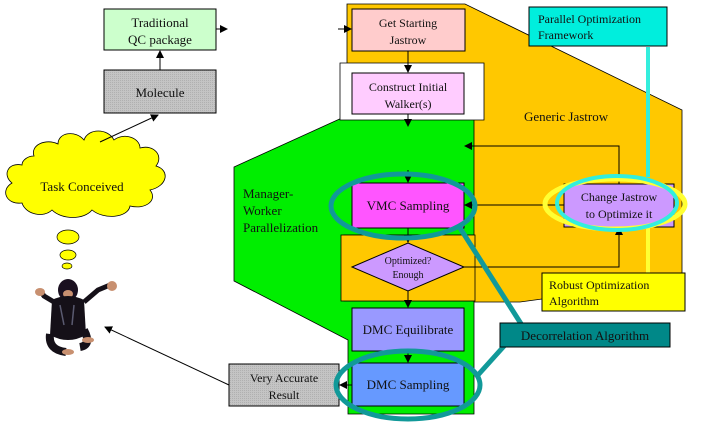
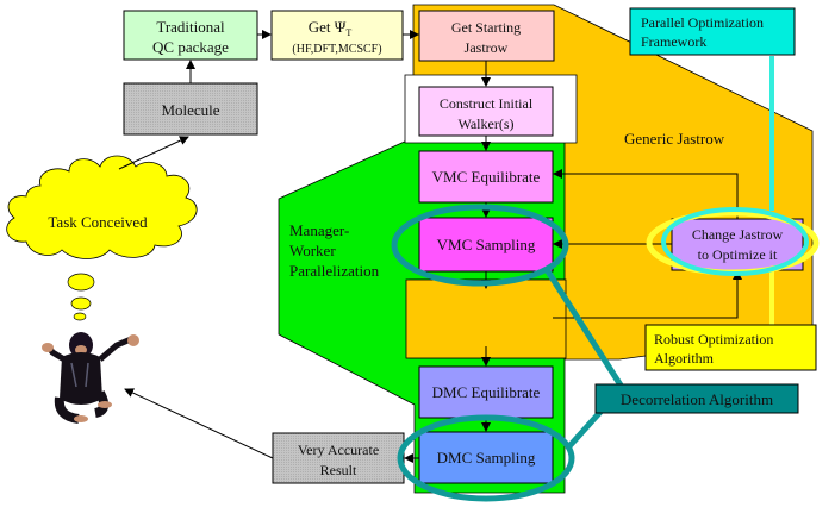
  Generic Jastrow
  Manager-
  Worker
  Parallelization
  Traditional
  QC package
+ Get ΨT
+ (HF,DFT,MCSCF)
  Get Starting
  Jastrow
  Construct Initial
  Walker(s)
+ VMC Equilibrate
  VMC Sampling
- Optimized?
- Enough
  DMC Equilibrate
  DMC Sampling
  Very Accurate
  Result
  Molecule
  Change Jastrow
  to Optimize it
  Task Conceived
  Parallel Optimization
  Framework
  Robust Optimization
  Algorithm
  Decorrelation Algorithm
